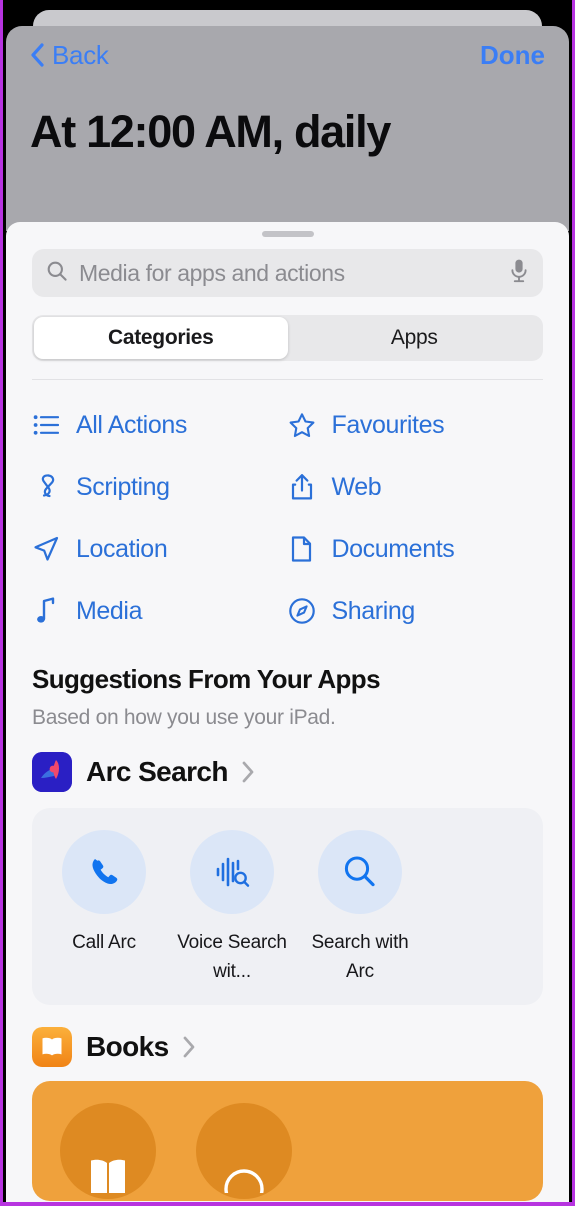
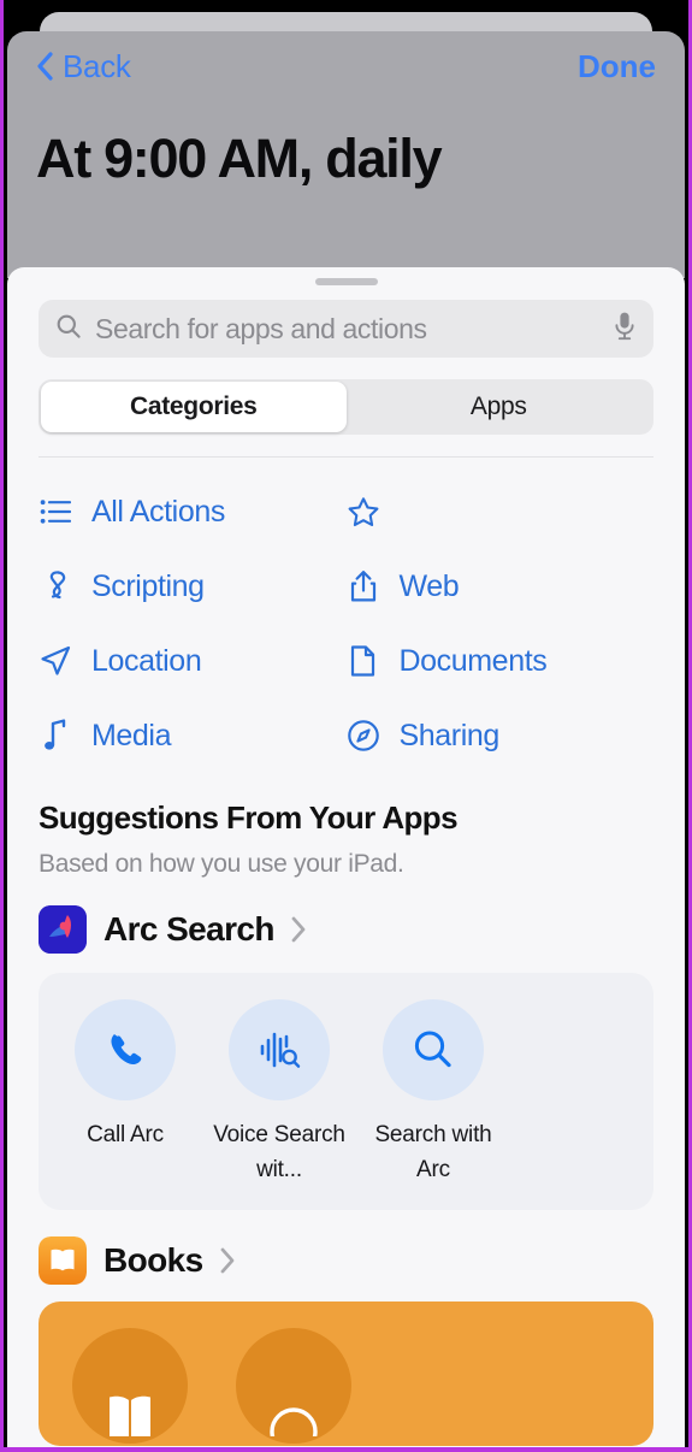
  Back
  Done
- At 12:00 AM, daily
+ At 9:00 AM, daily
- Media for apps and actions
+ Search for apps and actions
  Categories
  Apps
  All Actions
- Favourites
  Scripting
  Web
  Location
  Documents
  Media
  Sharing
  Suggestions From Your Apps
  Based on how you use your iPad.
  Arc Search
  Call Arc
  Voice Search wit...
  Search with Arc
  Books
